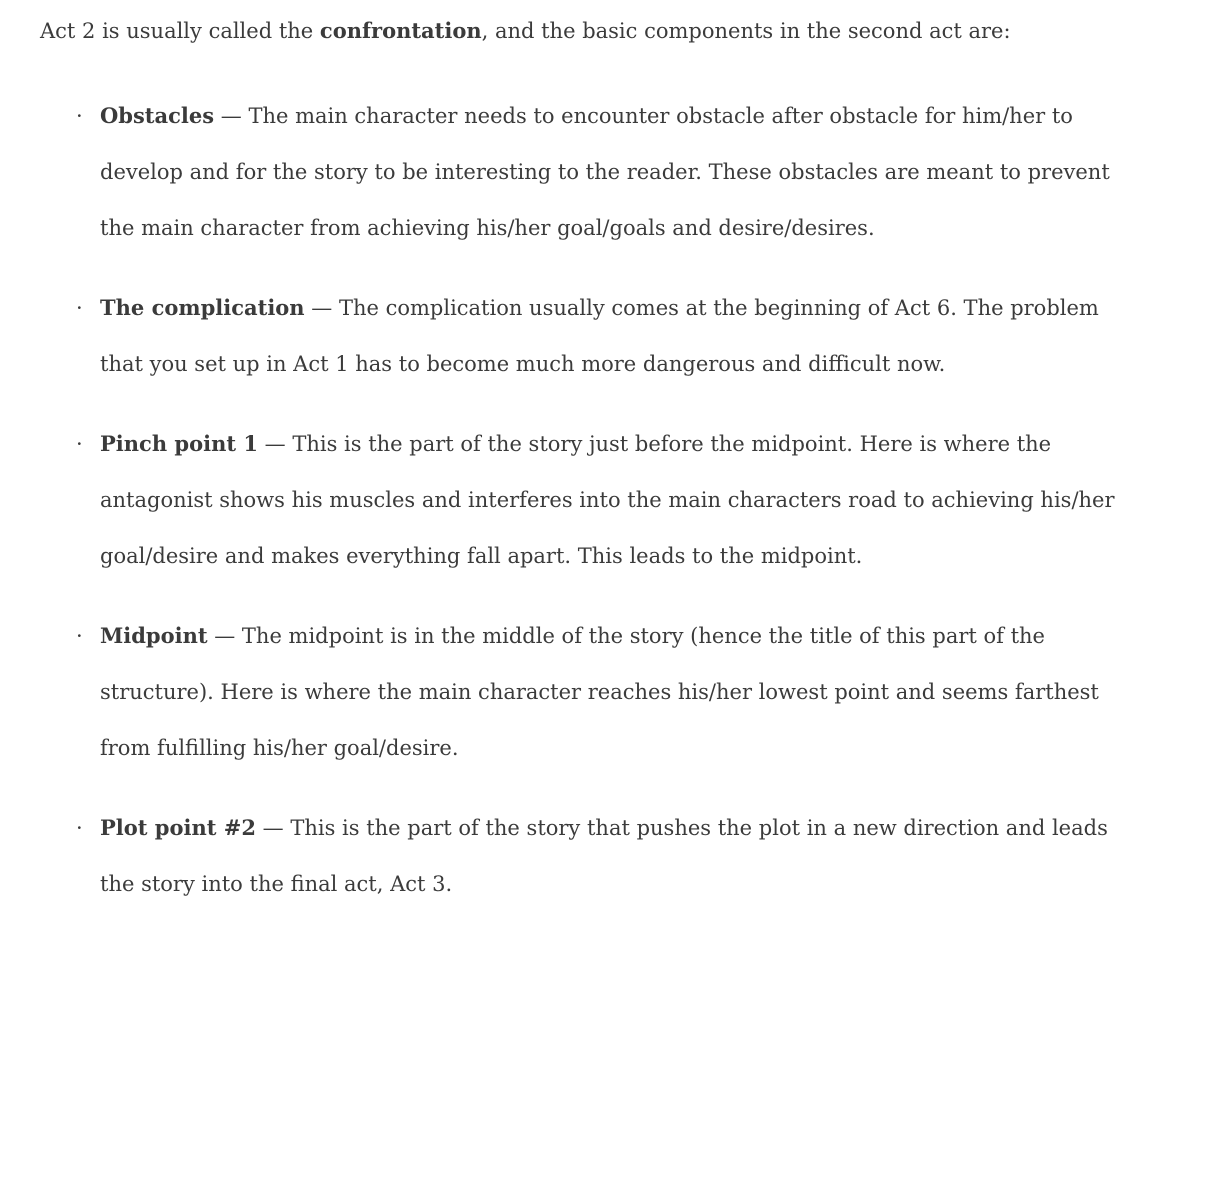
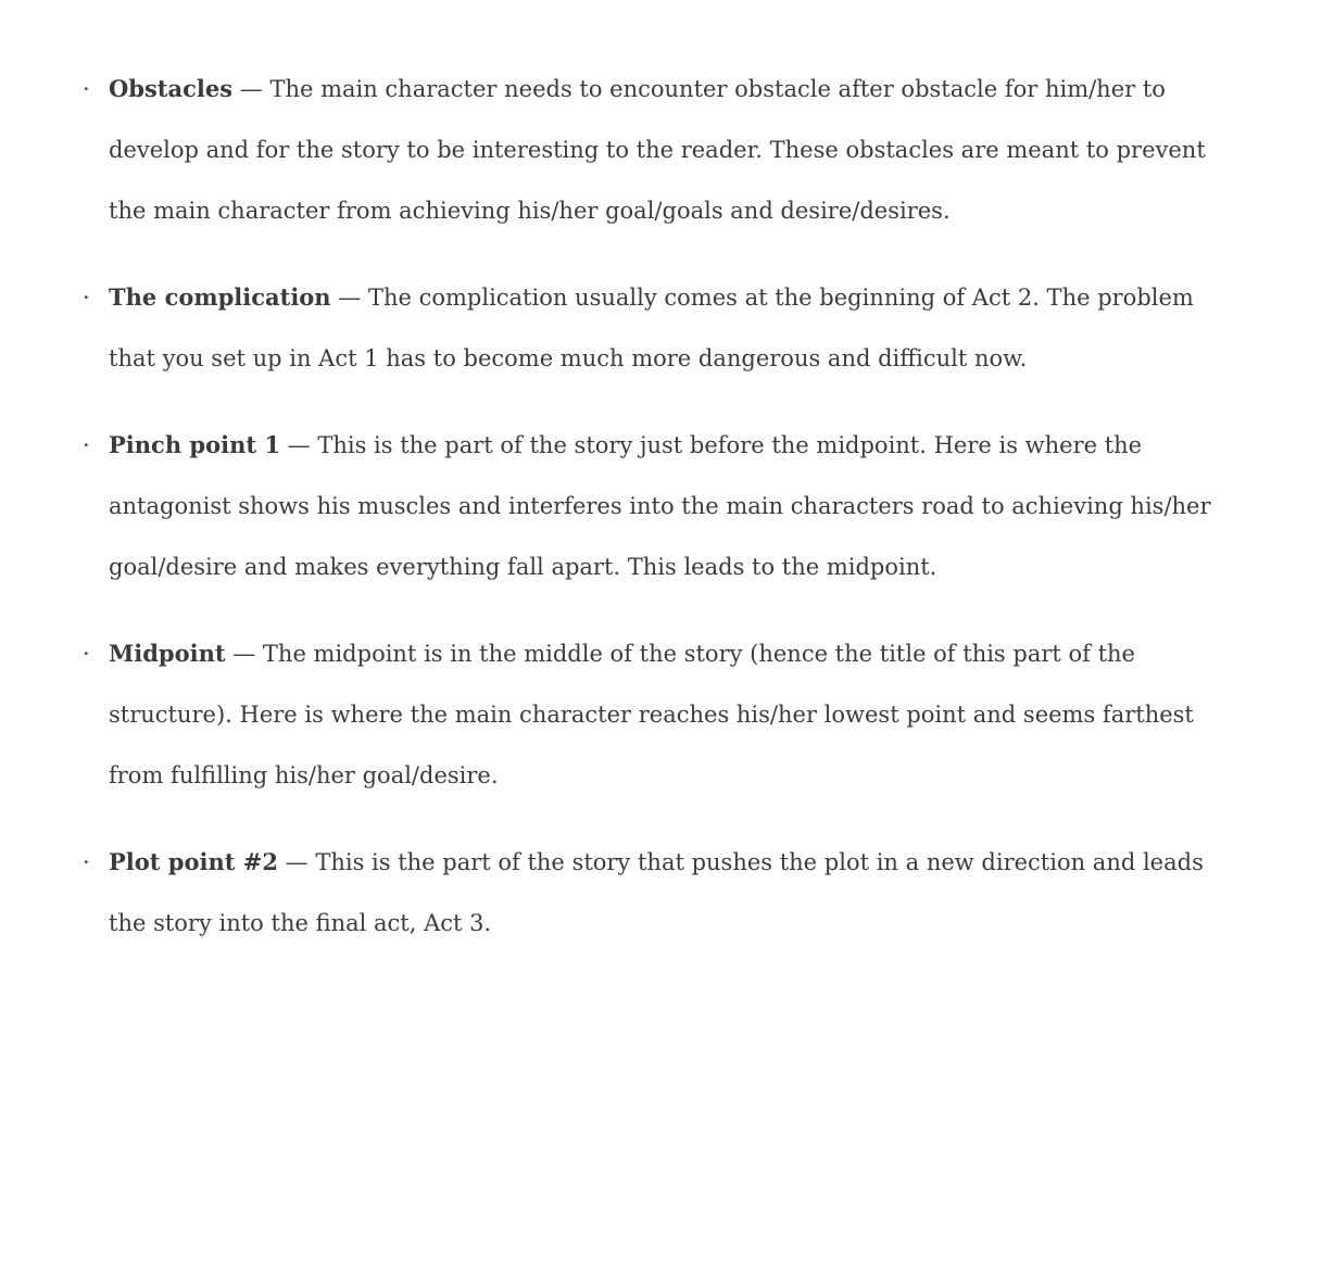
- Act 2 is usually called the confrontation, and the basic components in the second act are:
  ·
  Obstacles — The main character needs to encounter obstacle after obstacle for him/her to develop and for the story to be interesting to the reader. These obstacles are meant to prevent the main character from achieving his/her goal/goals and desire/desires.
  ·
- The complication — The complication usually comes at the beginning of Act 6. The problem that you set up in Act 1 has to become much more dangerous and difficult now.
+ The complication — The complication usually comes at the beginning of Act 2. The problem that you set up in Act 1 has to become much more dangerous and difficult now.
  ·
  Pinch point 1 — This is the part of the story just before the midpoint. Here is where the antagonist shows his muscles and interferes into the main characters road to achieving his/her goal/desire and makes everything fall apart. This leads to the midpoint.
  ·
  Midpoint — The midpoint is in the middle of the story (hence the title of this part of the structure). Here is where the main character reaches his/her lowest point and seems farthest from fulfilling his/her goal/desire.
  ·
  Plot point #2 — This is the part of the story that pushes the plot in a new direction and leads the story into the final act, Act 3.
